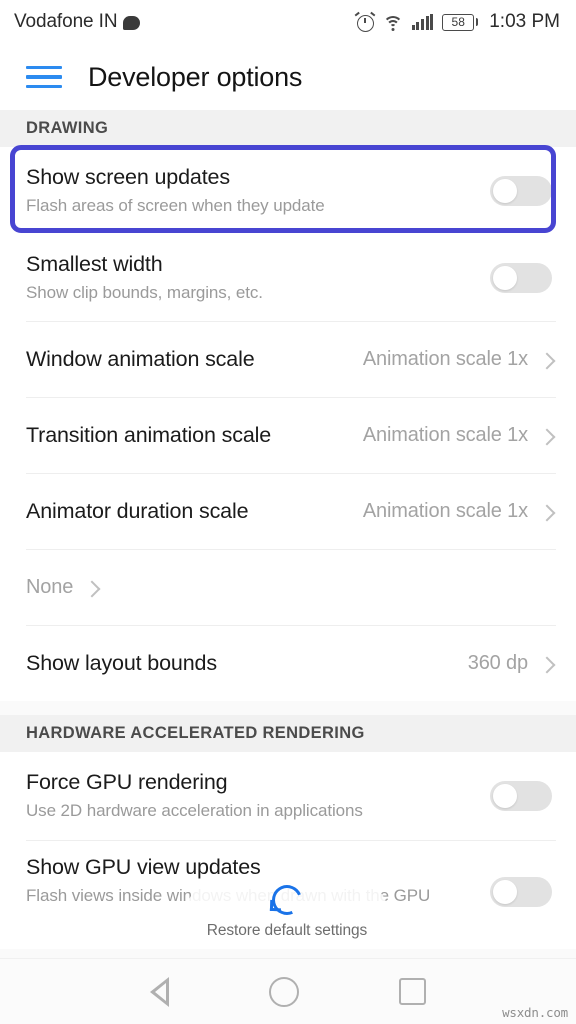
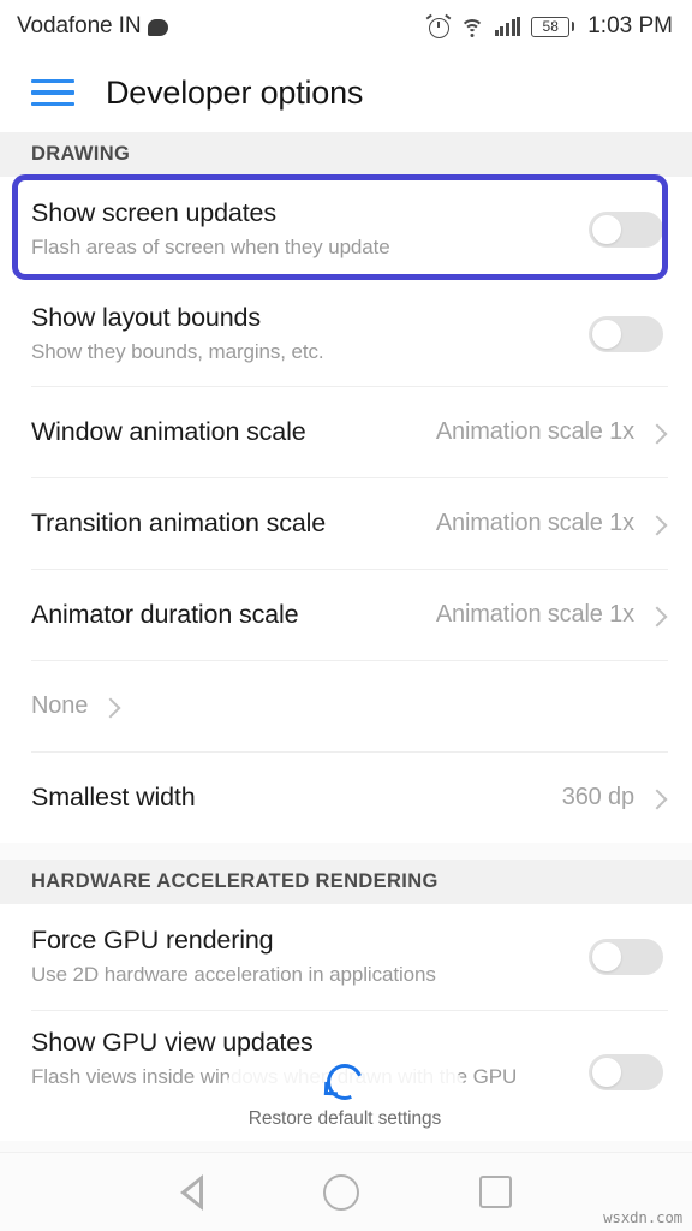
  Vodafone IN
  58
  1:03 PM
  Developer options
  DRAWING
  Show screen updates
  Flash areas of screen when they update
- Smallest width
+ Show layout bounds
- Show clip bounds, margins, etc.
+ Show they bounds, margins, etc.
  Window animation scale
  Animation scale 1x
  Transition animation scale
  Animation scale 1x
  Animator duration scale
  Animation scale 1x
  None
- Show layout bounds
+ Smallest width
  360 dp
  HARDWARE ACCELERATED RENDERING
  Force GPU rendering
  Use 2D hardware acceleration in applications
  Show GPU view updates
  Flash views inside windows when drawn with the GPU
  Restore default settings
  wsxdn.com
